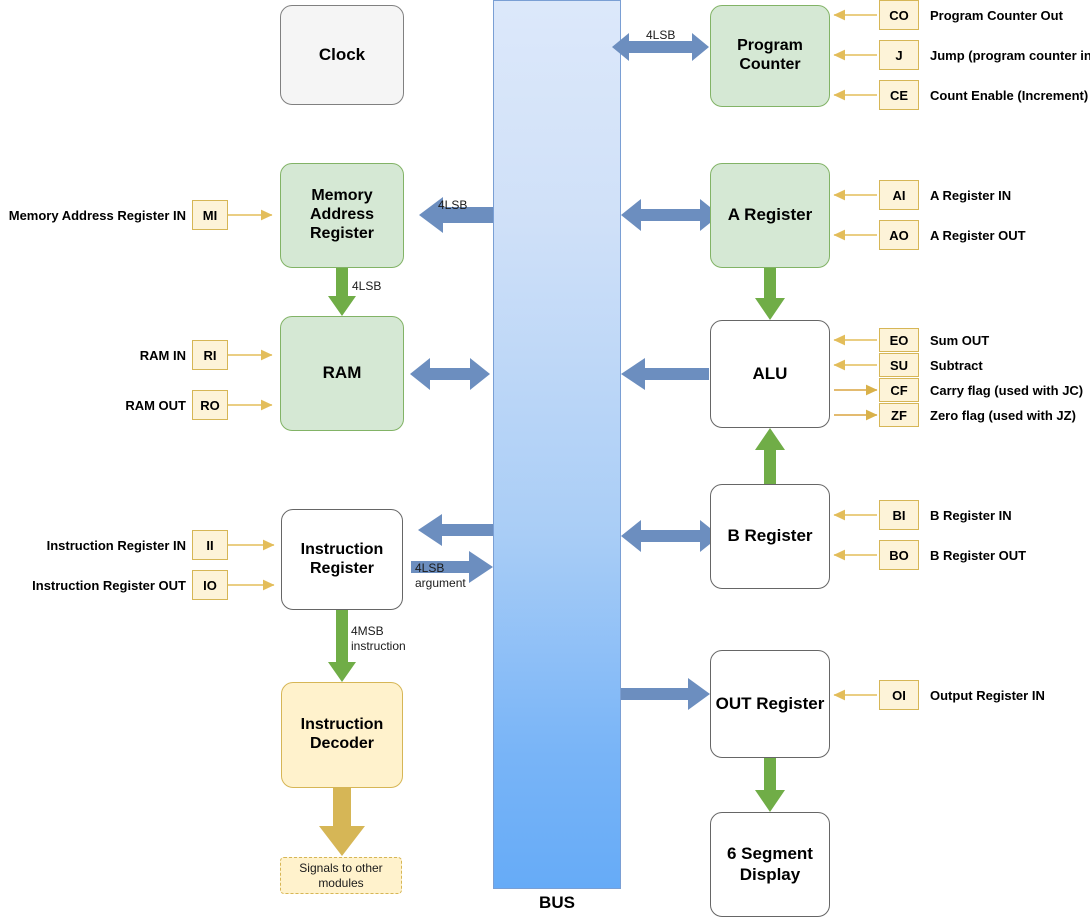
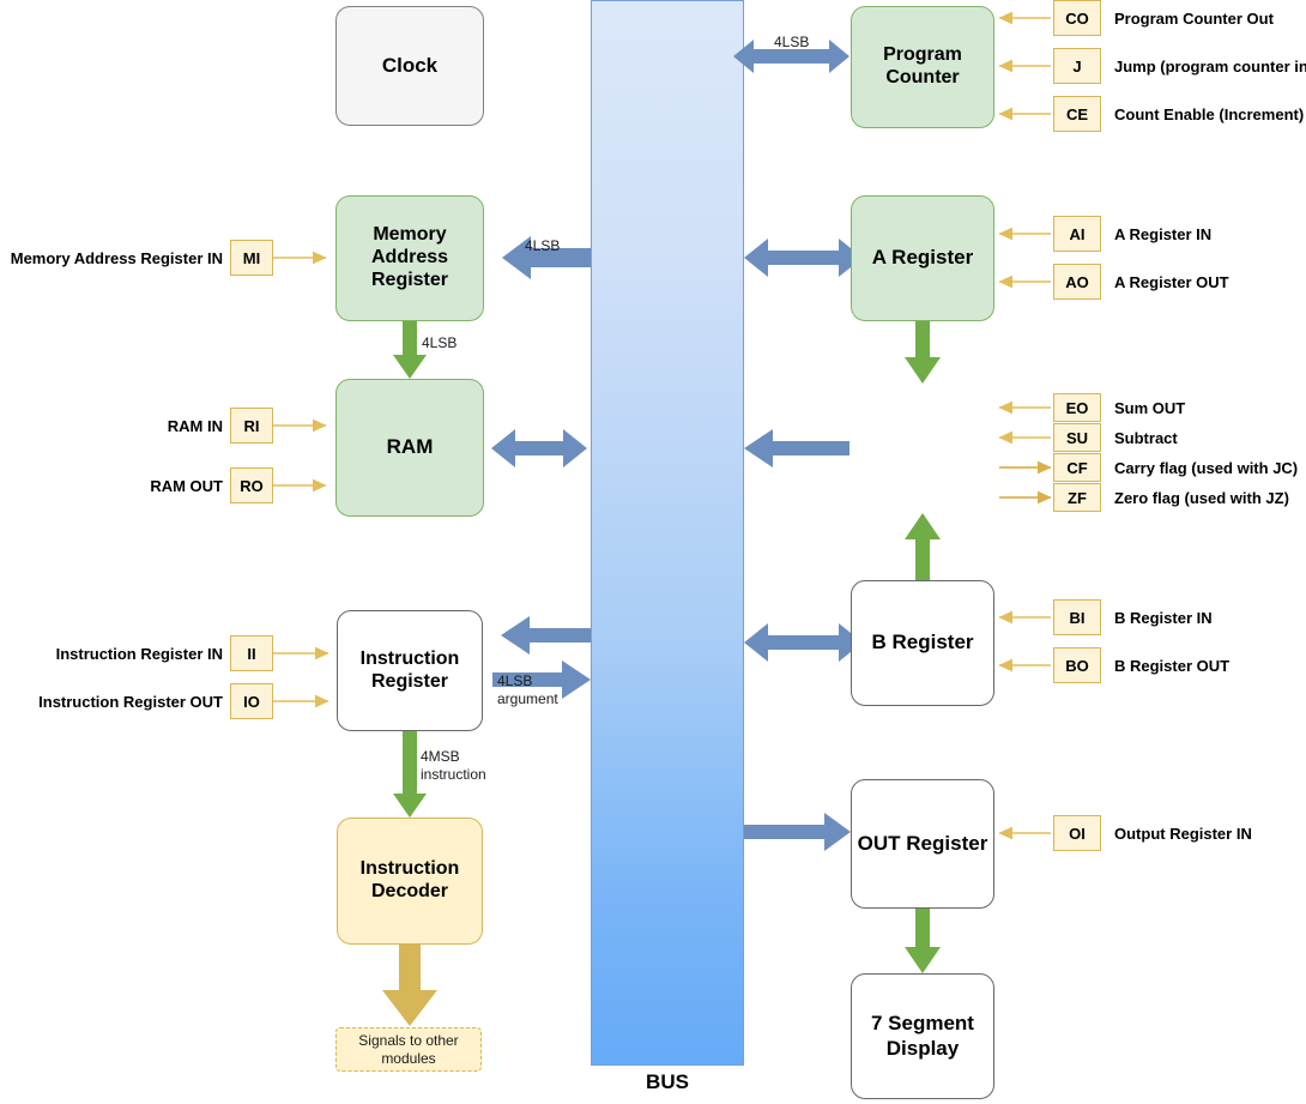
  BUS
  Clock
  Program Counter
  Memory Address Register
  RAM
  A Register
- ALU
  B Register
  Instruction Register
  Instruction Decoder
  OUT Register
- 6 Segment Display
+ 7 Segment Display
  Signals to other modules
  Memory Address Register IN
  MI
  RAM IN
  RI
  RAM OUT
  RO
  Instruction Register IN
  II
  Instruction Register OUT
  IO
  CO
  Program Counter Out
  J
  Jump (program counter in
  CE
  Count Enable (Increment)
  AI
  A Register IN
  AO
  A Register OUT
  EO
  Sum OUT
  SU
  Subtract
  CF
  Carry flag (used with JC)
  ZF
  Zero flag (used with JZ)
  BI
  B Register IN
  BO
  B Register OUT
  OI
  Output Register IN
  4LSB
  4LSB
  4LSB
  4LSB
  argument
  4MSB
  instruction
